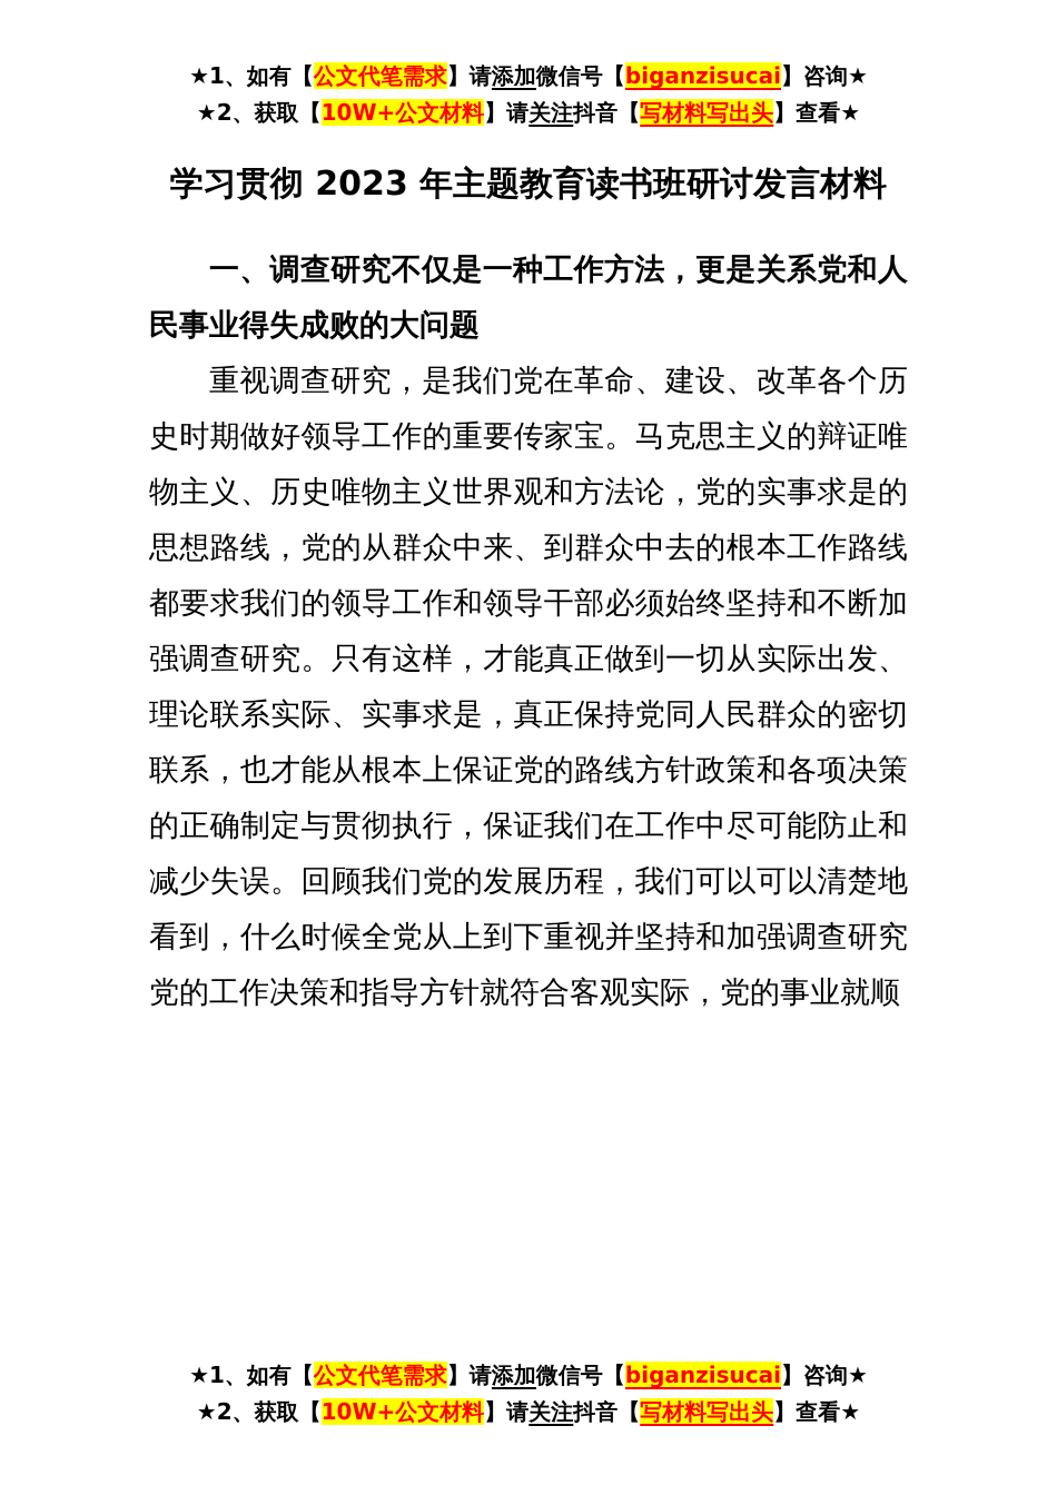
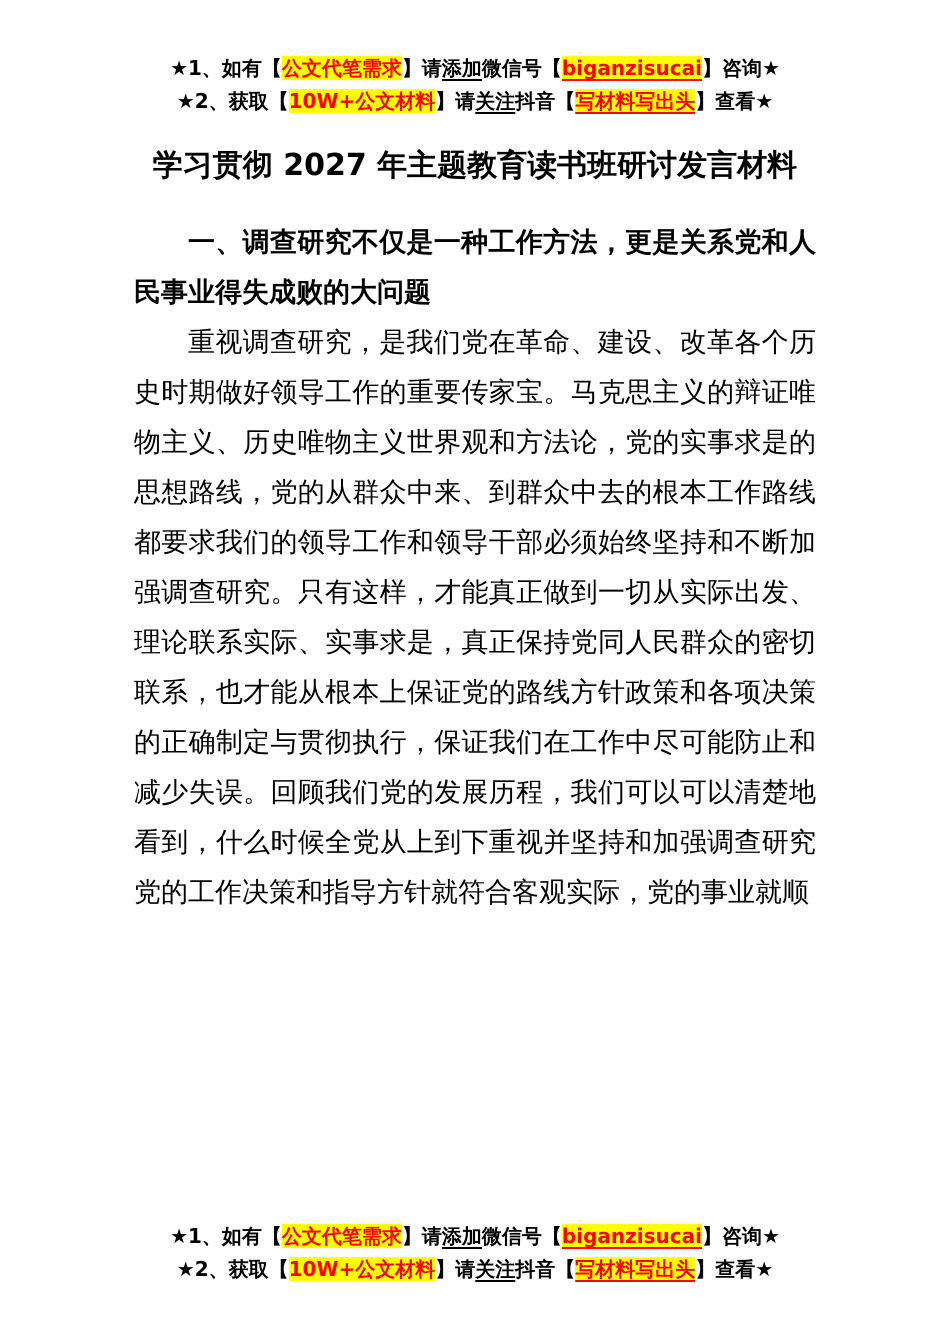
  ★1、如有【公文代笔需求】请添加微信号【biganzisucai】咨询★
  ★2、获取【10W+公文材料】请关注抖音【写材料写出头】查看★
- 学习贯彻 2023 年主题教育读书班研讨发言材料
+ 学习贯彻 2027 年主题教育读书班研讨发言材料
  一、调查研究不仅是一种工作方法，更是关系党和人民事业得失成败的大问题
  重视调查研究，是我们党在革命、建设、改革各个历史时期做好领导工作的重要传家宝。马克思主义的辩证唯物主义、历史唯物主义世界观和方法论，党的实事求是的思想路线，党的从群众中来、到群众中去的根本工作路线都要求我们的领导工作和领导干部必须始终坚持和不断加强调查研究。只有这样，才能真正做到一切从实际出发、理论联系实际、实事求是，真正保持党同人民群众的密切联系，也才能从根本上保证党的路线方针政策和各项决策的正确制定与贯彻执行，保证我们在工作中尽可能防止和减少失误。回顾我们党的发展历程，我们可以可以清楚地看到，什么时候全党从上到下重视并坚持和加强调查研究党的工作决策和指导方针就符合客观实际，党的事业就顺
  ★1、如有【公文代笔需求】请添加微信号【biganzisucai】咨询★
  ★2、获取【10W+公文材料】请关注抖音【写材料写出头】查看★
